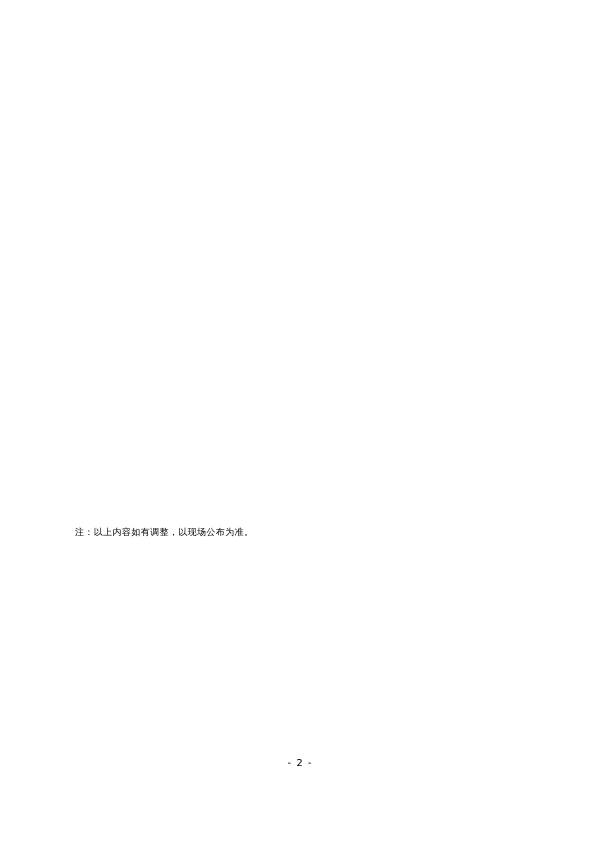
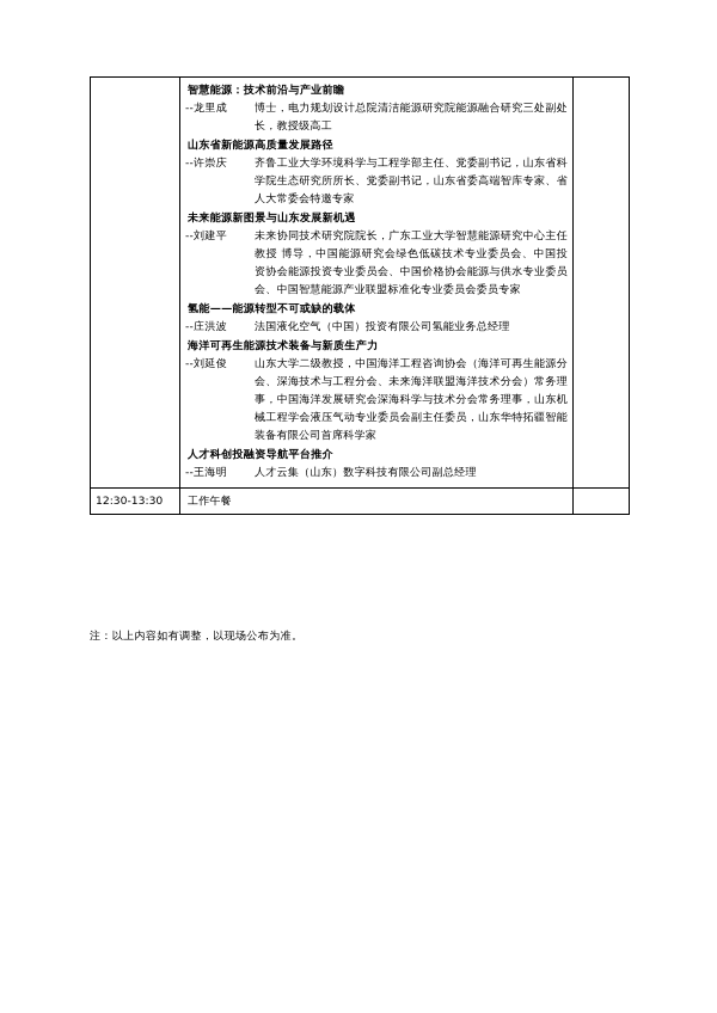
+ 	智慧能源：技术前沿与产业前瞻 --龙里成 博士，电力规划设计总院清洁能源研究院能源融合研究三处副处长，教授级高工 山东省新能源高质量发展路径 --许崇庆 齐鲁工业大学环境科学与工程学部主任、党委副书记，山东省科学院生态研究所所长、党委副书记，山东省委高端智库专家、省人大常委会特邀专家 未来能源新图景与山东发展新机遇 --刘建平 未来协同技术研究院院长，广东工业大学智慧能源研究中心主任 教授 博导，中国能源研究会绿色低碳技术专业委员会、中国投资协会能源投资专业委员会、中国价格协会能源与供水专业委员会、中国智慧能源产业联盟标准化专业委员会委员专家 氢能——能源转型不可或缺的载体 --庄洪波 法国液化空气（中国）投资有限公司氢能业务总经理 海洋可再生能源技术装备与新质生产力 --刘延俊 山东大学二级教授，中国海洋工程咨询协会（海洋可再生能源分会、深海技术与工程分会、未来海洋联盟海洋技术分会）常务理事，中国海洋发展研究会深海科学与技术分会常务理事，山东机械工程学会液压气动专业委员会副主任委员，山东华特拓疆智能装备有限公司首席科学家 人才科创投融资导航平台推介 --王海明 人才云集（山东）数字科技有限公司副总经理
+ 12:30-13:30	工作午餐
  注：以上内容如有调整，以现场公布为准。
- - 2 -
